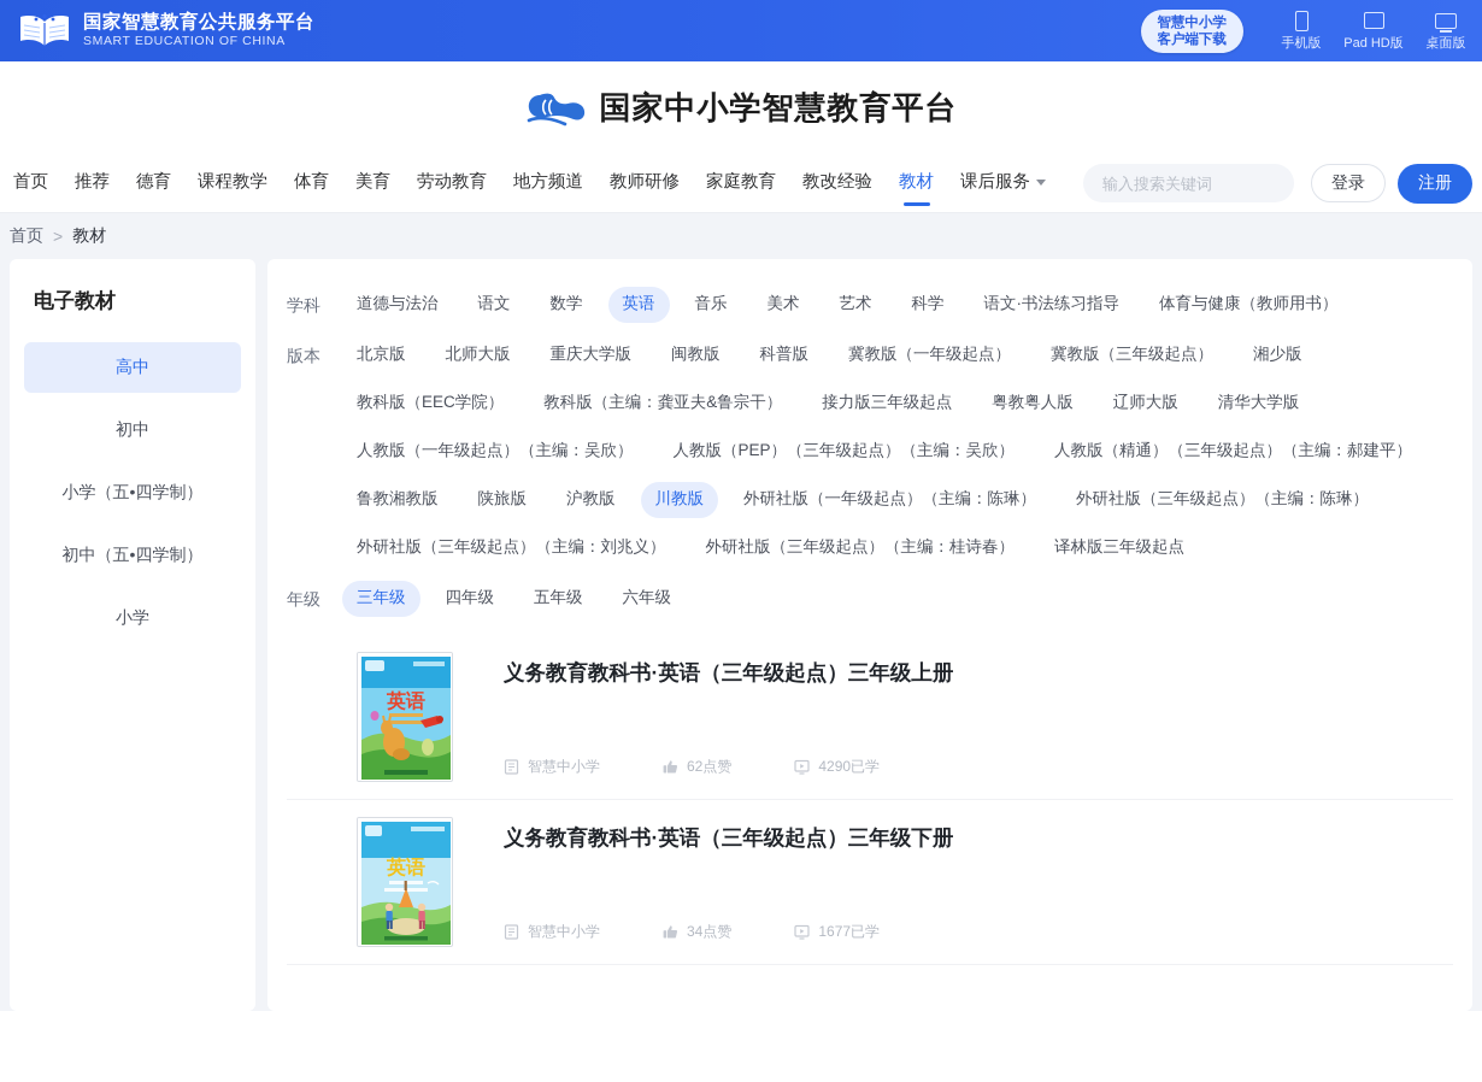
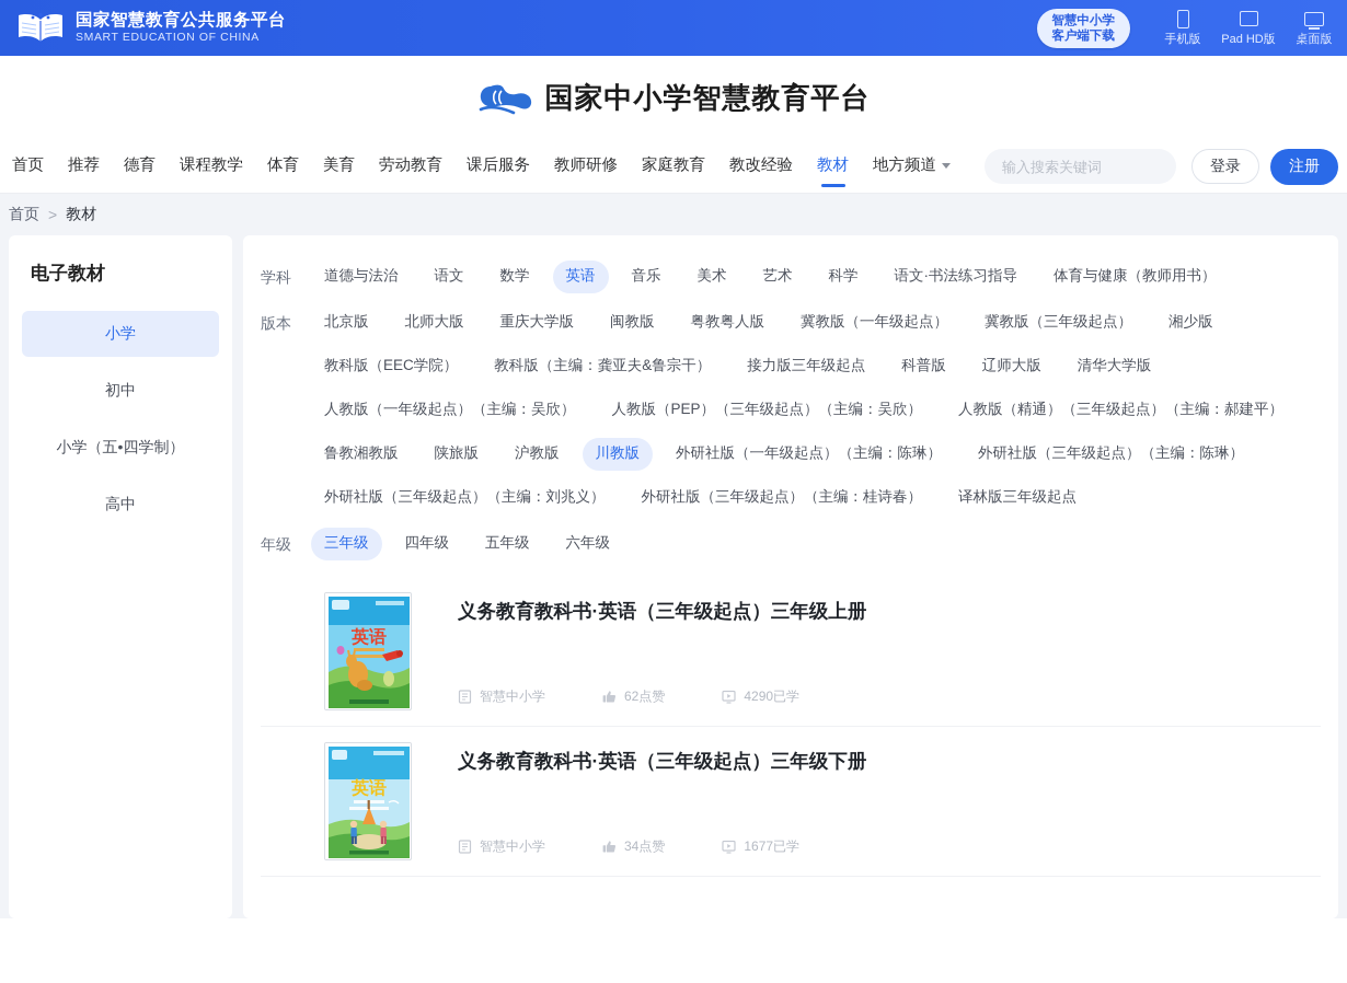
  国家智慧教育公共服务平台
  SMART EDUCATION OF CHINA
  智慧中小学
  客户端下载
  手机版
  Pad HD版
  桌面版
  国家中小学智慧教育平台
  首页
  推荐
  德育
  课程教学
  体育
  美育
  劳动教育
- 地方频道
+ 课后服务
  教师研修
  家庭教育
  教改经验
  教材
- 课后服务
+ 地方频道
  输入搜索关键词
  登录
  注册
  首页
  >
  教材
  电子教材
- 高中
+ 小学
  初中
  小学（五•四学制）
- 初中（五•四学制）
- 小学
+ 高中
  学科
  道德与法治
  语文
  数学
  英语
  音乐
  美术
  艺术
  科学
  语文·书法练习指导
  体育与健康（教师用书）
  版本
  北京版
  北师大版
  重庆大学版
  闽教版
- 科普版
+ 粤教粤人版
  冀教版（一年级起点）
  冀教版（三年级起点）
  湘少版
  教科版（EEC学院）
  教科版（主编：龚亚夫&鲁宗干）
  接力版三年级起点
- 粤教粤人版
+ 科普版
  辽师大版
  清华大学版
  人教版（一年级起点）（主编：吴欣）
  人教版（PEP）（三年级起点）（主编：吴欣）
  人教版（精通）（三年级起点）（主编：郝建平）
  鲁教湘教版
  陕旅版
  沪教版
  川教版
  外研社版（一年级起点）（主编：陈琳）
  外研社版（三年级起点）（主编：陈琳）
  外研社版（三年级起点）（主编：刘兆义）
  外研社版（三年级起点）（主编：桂诗春）
  译林版三年级起点
  年级
  三年级
  四年级
  五年级
  六年级
  英语
  义务教育教科书·英语（三年级起点）三年级上册
  智慧中小学
  62点赞
  4290已学
  英语
  义务教育教科书·英语（三年级起点）三年级下册
  智慧中小学
  34点赞
  1677已学
